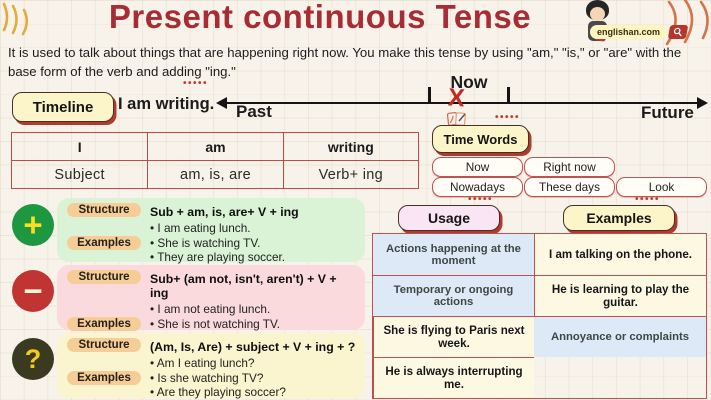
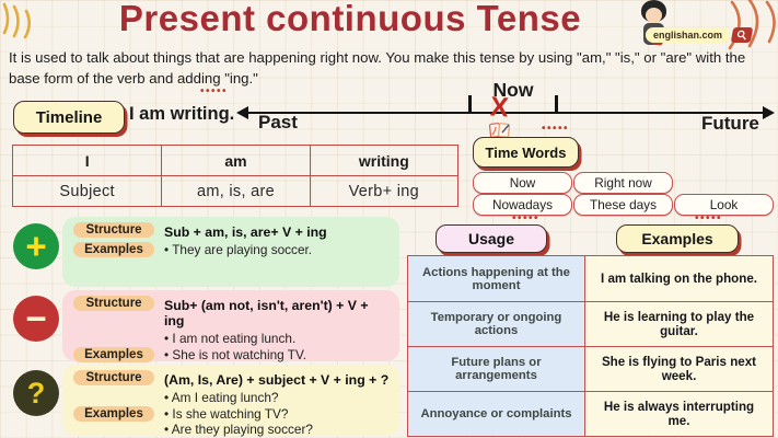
  Present continuous Tense
  englishan.com
  It is used to talk about things that are happening right now. You make this tense by using "am," "is," or "are" with the base form of the verb and adding "ing."
  •••••
  Timeline
  I am writing.
  Past
  Now
  Future
  I
  am
  writing
  Subject
  am, is, are
  Verb+ ing
  •••••
  Time Words
  Now
  Right now
  Nowadays
  These days
  Look
  +
  Structure
  Sub + am, is, are+ V + ing
  Examples
- I am eating lunch.
- She is watching TV.
  They are playing soccer.
  −
  Structure
  Sub+ (am not, isn't, aren't) + V + ing
  Examples
  I am not eating lunch.
  She is not watching TV.
  ?
  Structure
  (Am, Is, Are) + subject + V + ing + ?
  Examples
  Am I eating lunch?
  Is she watching TV?
  Are they playing soccer?
  •••••
  •••••
  Usage
  Examples
  Actions happening at the moment
  I am talking on the phone.
  Temporary or ongoing actions
  He is learning to play the guitar.
+ Future plans or arrangements
  She is flying to Paris next week.
  Annoyance or complaints
  He is always interrupting me.
